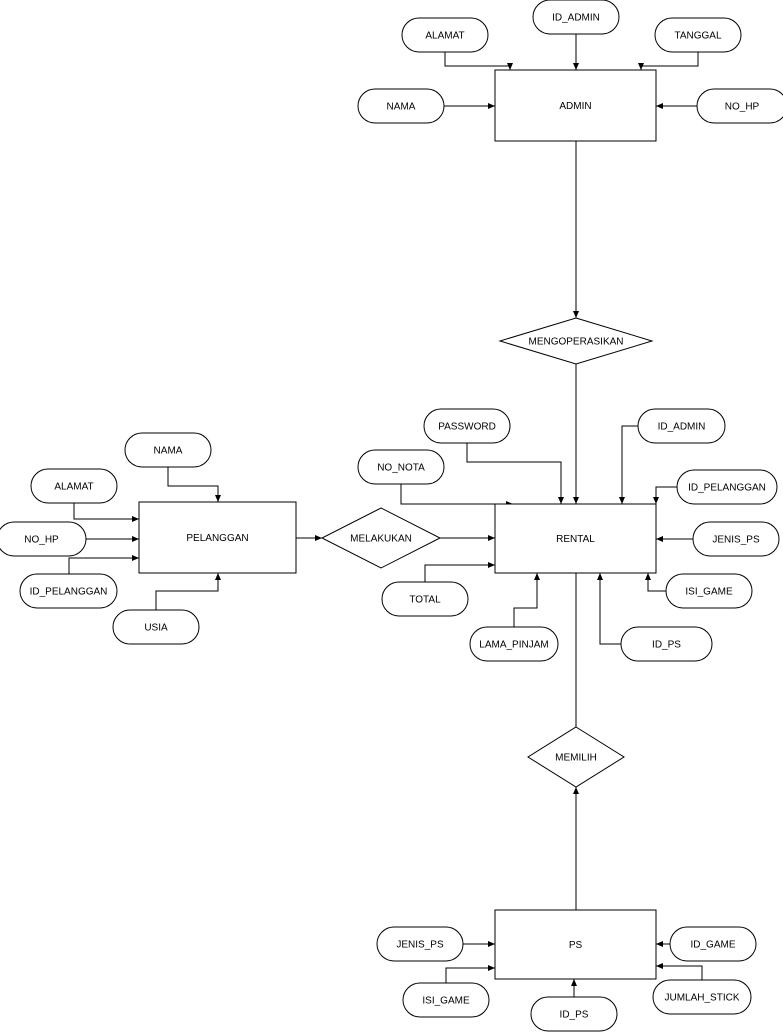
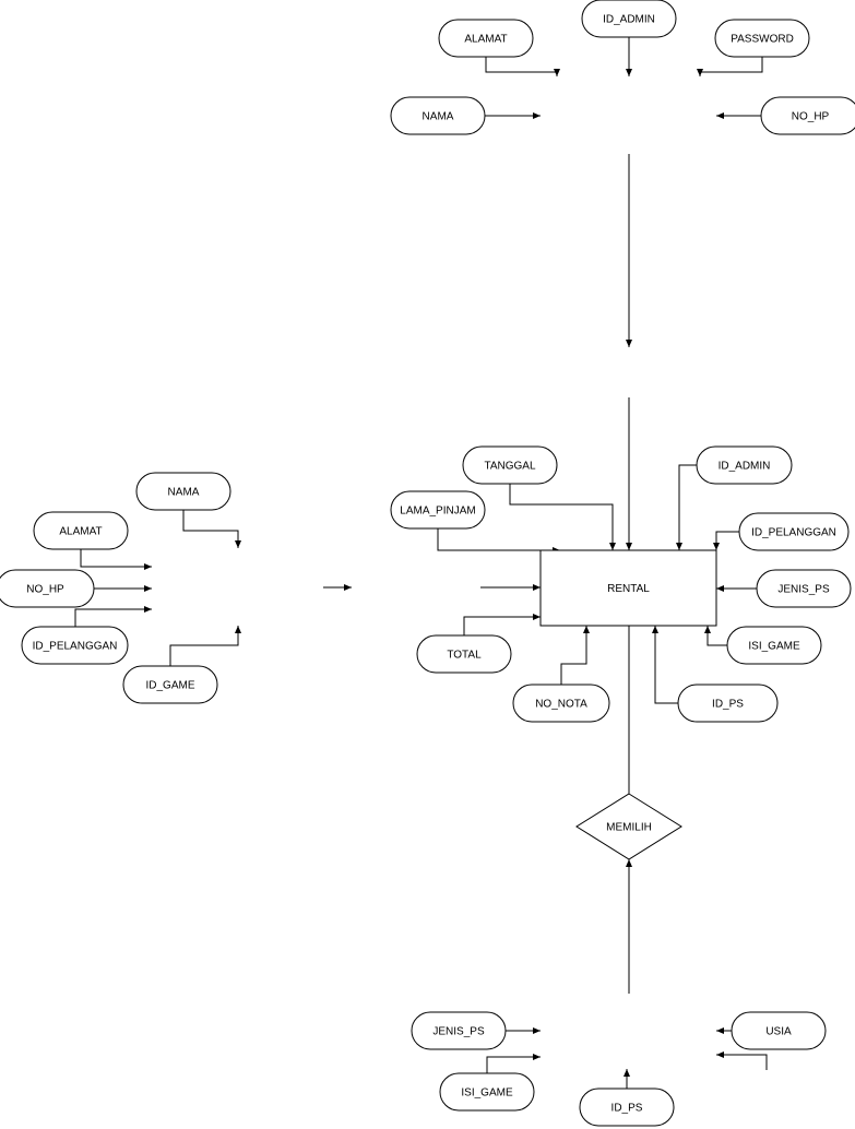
- MENGOPERASIKAN
- MELAKUKAN
  MEMILIH
- ADMIN
- PELANGGAN
  RENTAL
- PS
  ALAMAT
  ID_ADMIN
- TANGGAL
+ PASSWORD
  NAMA
  NO_HP
  NAMA
  ALAMAT
  NO_HP
  ID_PELANGGAN
- USIA
+ ID_GAME
- PASSWORD
+ TANGGAL
- NO_NOTA
+ LAMA_PINJAM
  ID_ADMIN
  ID_PELANGGAN
  JENIS_PS
  ISI_GAME
  TOTAL
- LAMA_PINJAM
+ NO_NOTA
  ID_PS
  JENIS_PS
- ID_GAME
+ USIA
  ISI_GAME
  ID_PS
- JUMLAH_STICK
